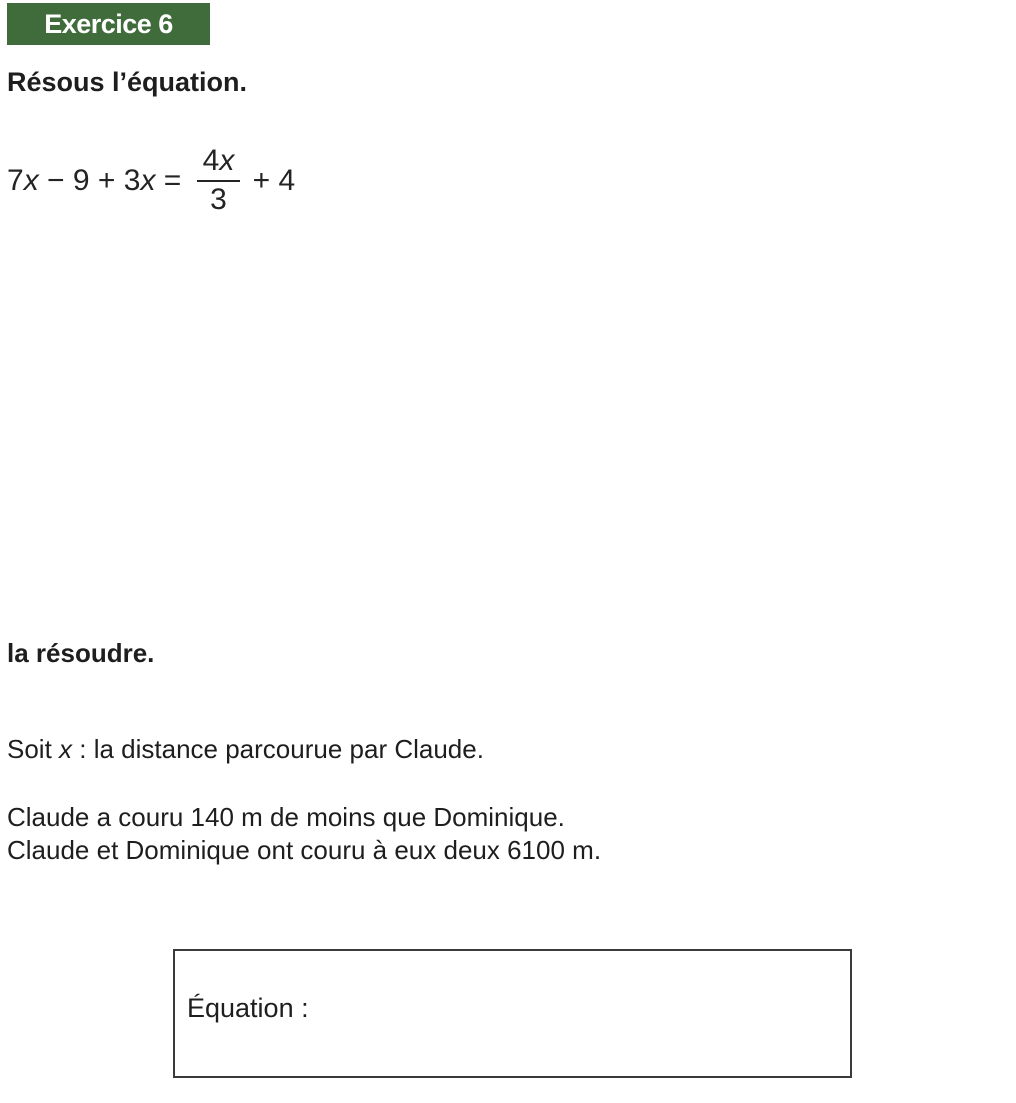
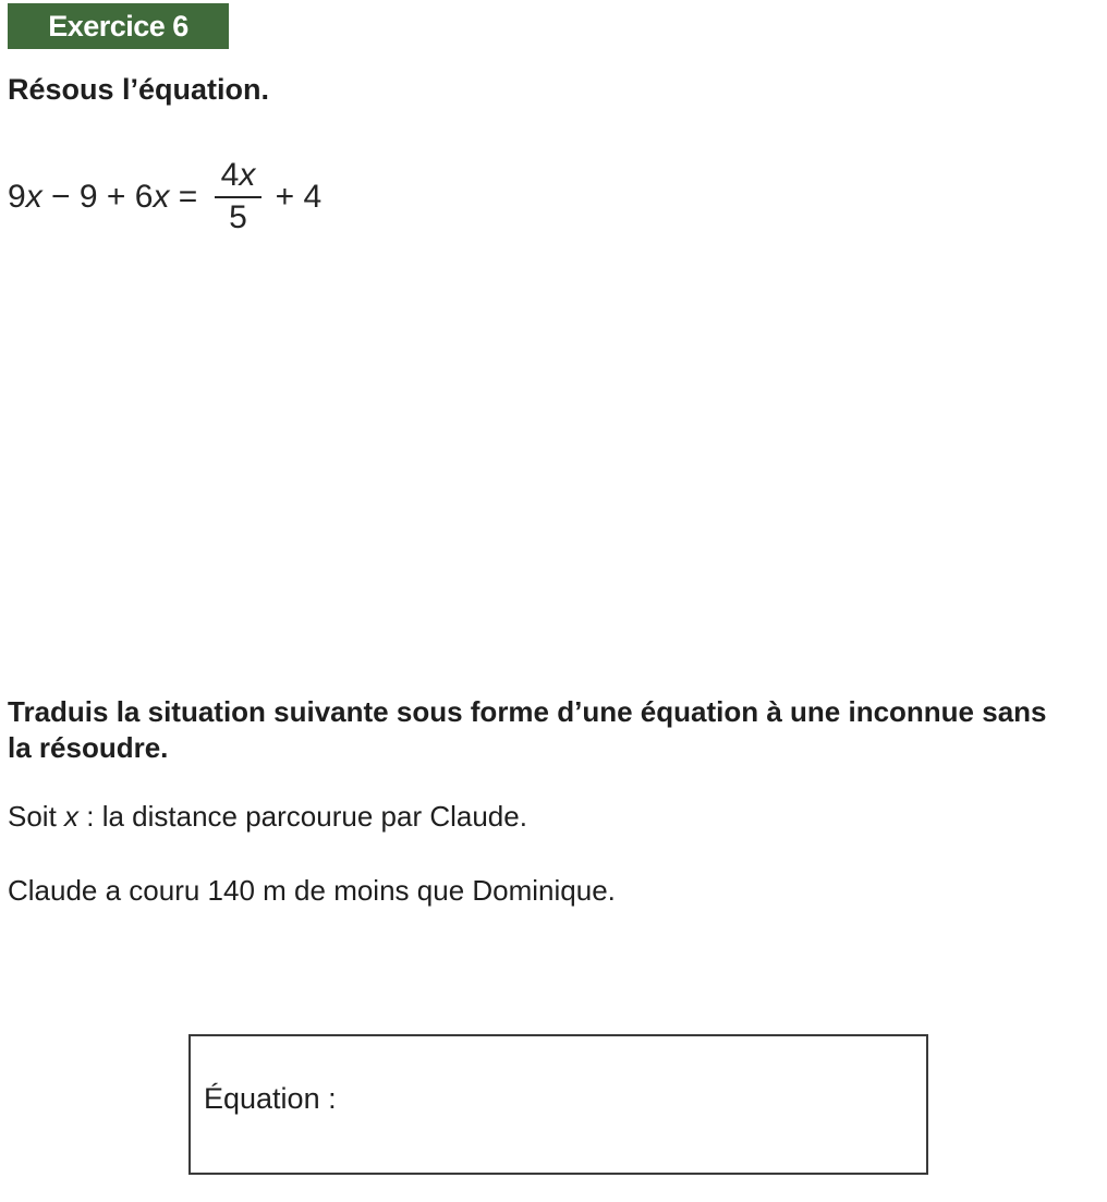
  Exercice 6
  Résous l’équation.
- 7
+ 9
  x
- − 9 + 3
+ − 9 + 6
  x
  =
  4x
- 3
+ 5
  + 4
+ Traduis la situation suivante sous forme d’une équation à une inconnue sans
  la résoudre.
  Soit x : la distance parcourue par Claude.
  Claude a couru 140 m de moins que Dominique.
- Claude et Dominique ont couru à eux deux 6100 m.
  Équation :
